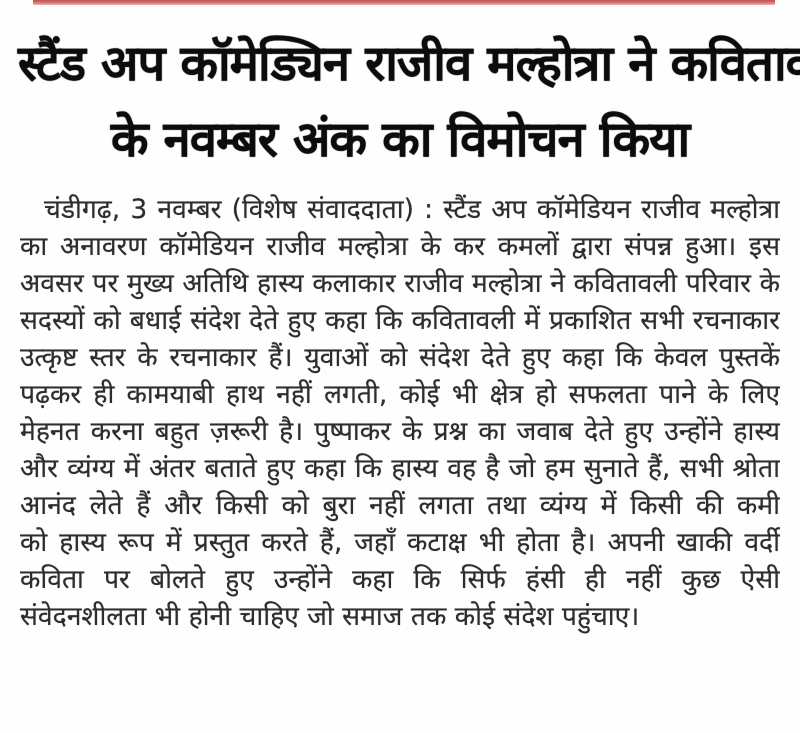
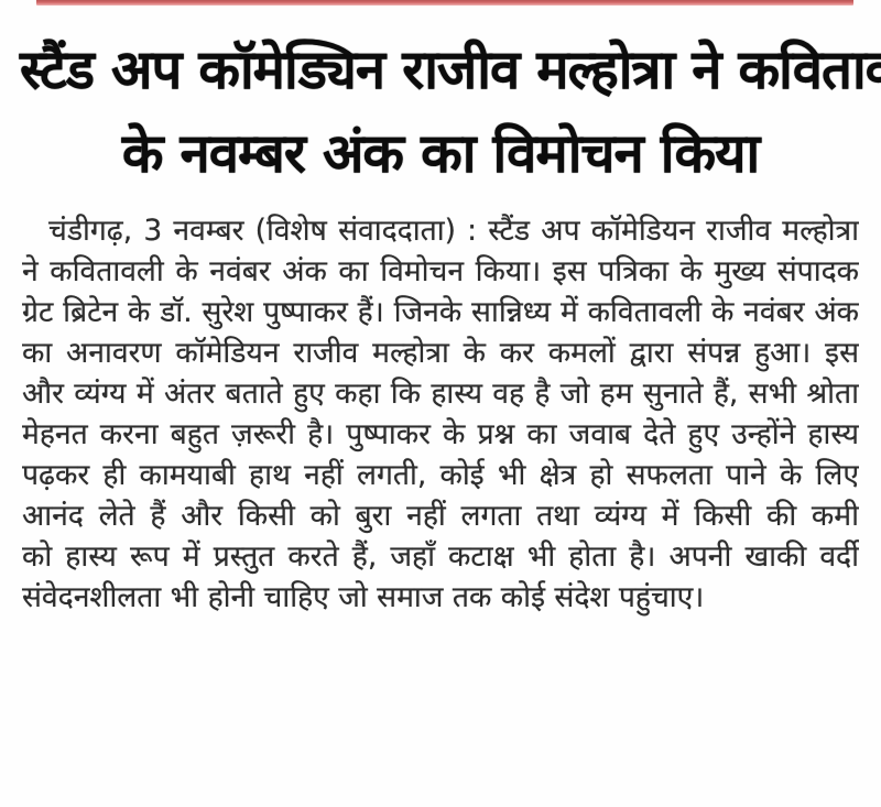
  स्टैंड अप कॉमेड्यिन राजीव मल्होत्रा ने कविताव
  के नवम्बर अंक का विमोचन किया
  चंडीगढ़, 3 नवम्बर (विशेष संवाददाता) : स्टैंड अप कॉमेडियन राजीव मल्होत्रा
+ ने कवितावली के नवंबर अंक का विमोचन किया। इस पत्रिका के मुख्य संपादक
+ ग्रेट ब्रिटेन के डॉ. सुरेश पुष्पाकर हैं। जिनके सान्निध्य में कवितावली के नवंबर अंक
  का अनावरण कॉमेडियन राजीव मल्होत्रा के कर कमलों द्वारा संपन्न हुआ। इस
- अवसर पर मुख्य अतिथि हास्य कलाकार राजीव मल्होत्रा ने कवितावली परिवार के
- सदस्यों को बधाई संदेश देते हुए कहा कि कवितावली में प्रकाशित सभी रचनाकार
- उत्कृष्ट स्तर के रचनाकार हैं। युवाओं को संदेश देते हुए कहा कि केवल पुस्तकें
- पढ़कर ही कामयाबी हाथ नहीं लगती, कोई भी क्षेत्र हो सफलता पाने के लिए
+ और व्यंग्य में अंतर बताते हुए कहा कि हास्य वह है जो हम सुनाते हैं, सभी श्रोता
  मेहनत करना बहुत ज़रूरी है। पुष्पाकर के प्रश्न का जवाब देते हुए उन्होंने हास्य
- और व्यंग्य में अंतर बताते हुए कहा कि हास्य वह है जो हम सुनाते हैं, सभी श्रोता
+ पढ़कर ही कामयाबी हाथ नहीं लगती, कोई भी क्षेत्र हो सफलता पाने के लिए
  आनंद लेते हैं और किसी को बुरा नहीं लगता तथा व्यंग्य में किसी की कमी
  को हास्य रूप में प्रस्तुत करते हैं, जहाँ कटाक्ष भी होता है। अपनी खाकी वर्दी
- कविता पर बोलते हुए उन्होंने कहा कि सिर्फ हंसी ही नहीं कुछ ऐसी
  संवेदनशीलता भी होनी चाहिए जो समाज तक कोई संदेश पहुंचाए।
